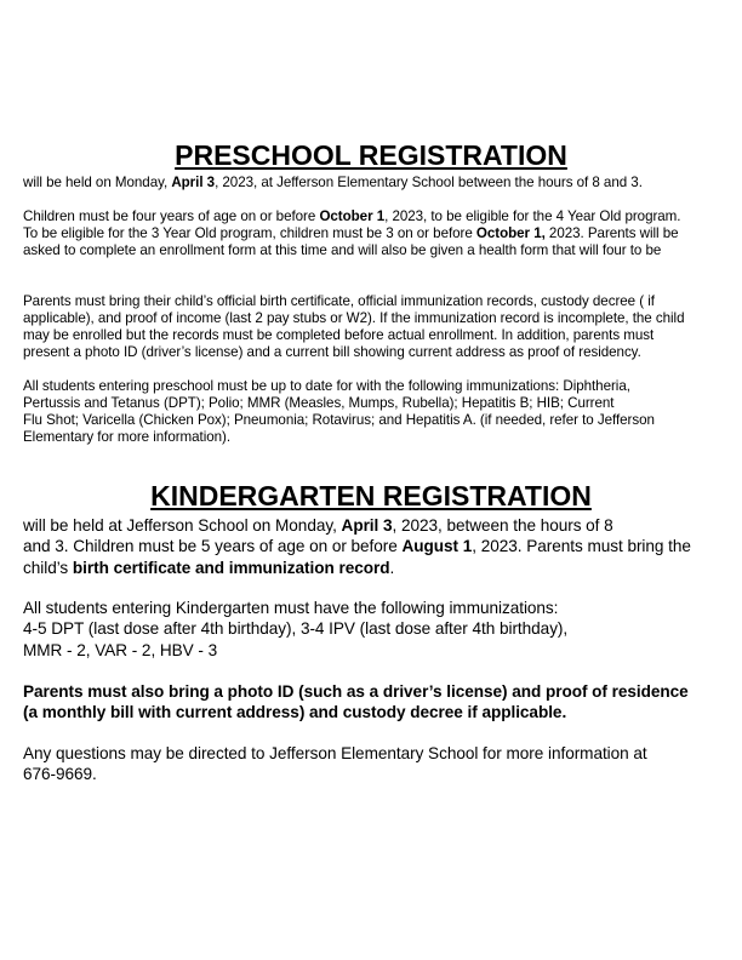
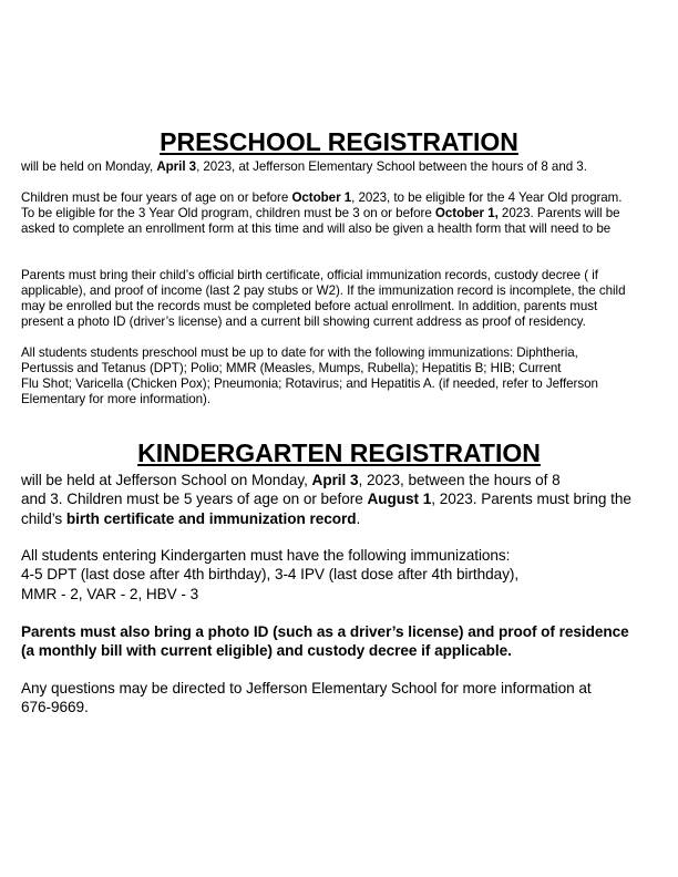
  PRESCHOOL REGISTRATION
  will be held on Monday, April 3, 2023, at Jefferson Elementary School between the hours of 8 and 3.
  Children must be four years of age on or before October 1, 2023, to be eligible for the 4 Year Old program.
  To be eligible for the 3 Year Old program, children must be 3 on or before October 1, 2023. Parents will be
- asked to complete an enrollment form at this time and will also be given a health form that will four to be
+ asked to complete an enrollment form at this time and will also be given a health form that will need to be
  Parents must bring their child’s official birth certificate, official immunization records, custody decree ( if
  applicable), and proof of income (last 2 pay stubs or W2). If the immunization record is incomplete, the child
  may be enrolled but the records must be completed before actual enrollment. In addition, parents must
  present a photo ID (driver’s license) and a current bill showing current address as proof of residency.
- All students entering preschool must be up to date for with the following immunizations: Diphtheria,
+ All students students preschool must be up to date for with the following immunizations: Diphtheria,
  Pertussis and Tetanus (DPT); Polio; MMR (Measles, Mumps, Rubella); Hepatitis B; HIB; Current
  Flu Shot; Varicella (Chicken Pox); Pneumonia; Rotavirus; and Hepatitis A. (if needed, refer to Jefferson
  Elementary for more information).
  KINDERGARTEN REGISTRATION
  will be held at Jefferson School on Monday, April 3, 2023, between the hours of 8
  and 3. Children must be 5 years of age on or before August 1, 2023. Parents must bring the
  child’s birth certificate and immunization record.
  All students entering Kindergarten must have the following immunizations:
  4-5 DPT (last dose after 4th birthday), 3-4 IPV (last dose after 4th birthday),
  MMR - 2, VAR - 2, HBV - 3
  Parents must also bring a photo ID (such as a driver’s license) and proof of residence
- (a monthly bill with current address) and custody decree if applicable.
+ (a monthly bill with current eligible) and custody decree if applicable.
  Any questions may be directed to Jefferson Elementary School for more information at
  676-9669.
